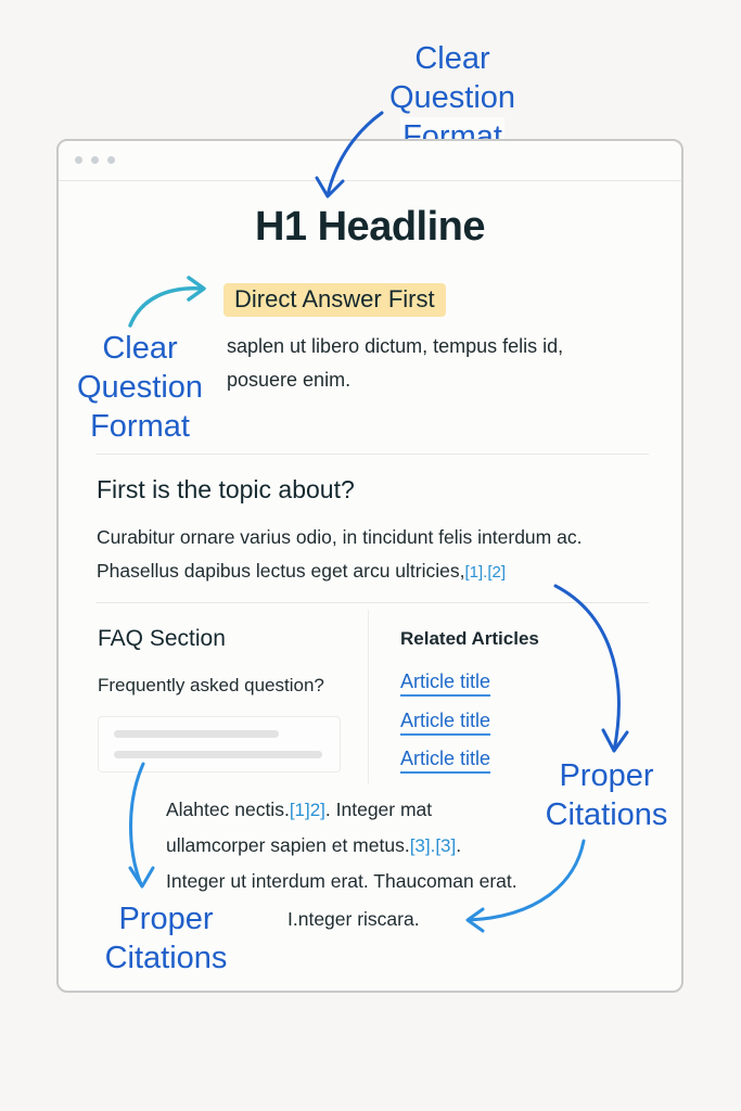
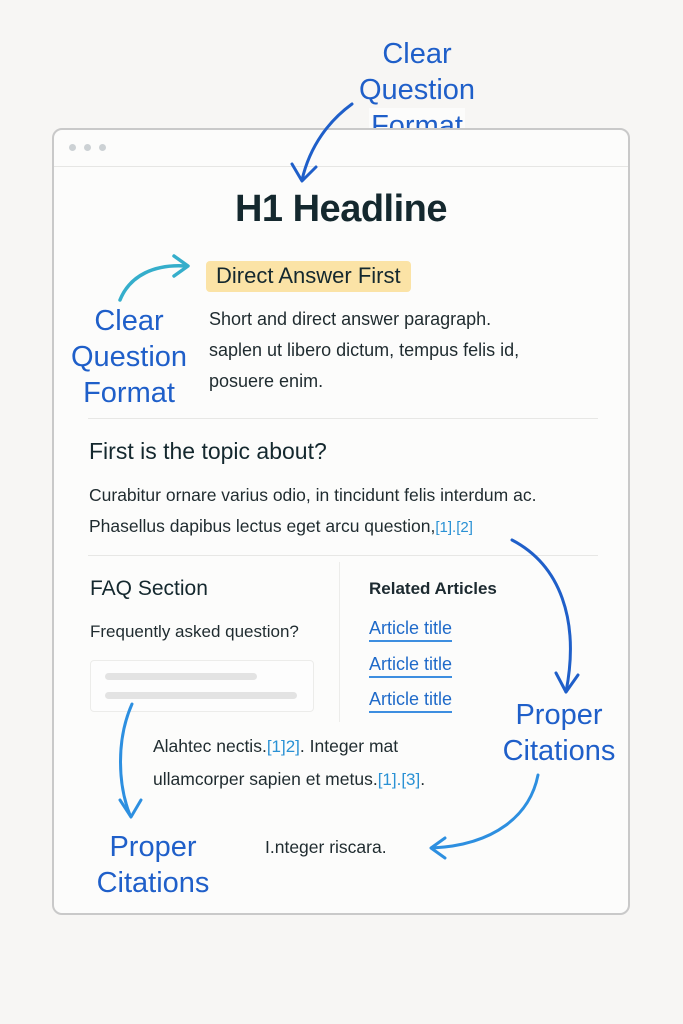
  Clear
  Question
  Format
  H1 Headline
  Direct Answer First
+ Short and direct answer paragraph.
  saplen ut libero dictum, tempus felis id,
  posuere enim.
  First is the topic about?
  Curabitur ornare varius odio, in tincidunt felis interdum ac.
- Phasellus dapibus lectus eget arcu ultricies,[1].[2]
+ Phasellus dapibus lectus eget arcu question,[1].[2]
  FAQ Section
  Frequently asked question?
  Related Articles
  Article title
  Article title
  Article title
  Alahtec nectis.[1]2]. Integer mat
- ullamcorper sapien et metus.[3].[3].
+ ullamcorper sapien et metus.[1].[3].
- Integer ut interdum erat. Thaucoman erat.
  I.nteger riscara.
  Clear
  Question
  Format
  Proper
  Citations
  Proper
  Citations
